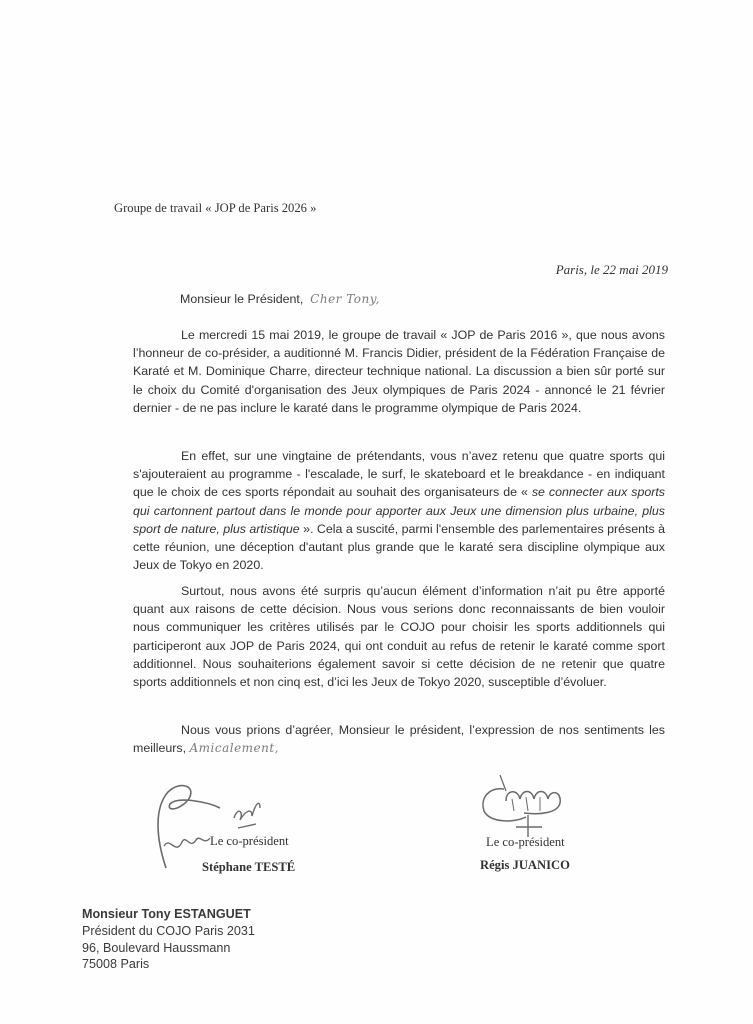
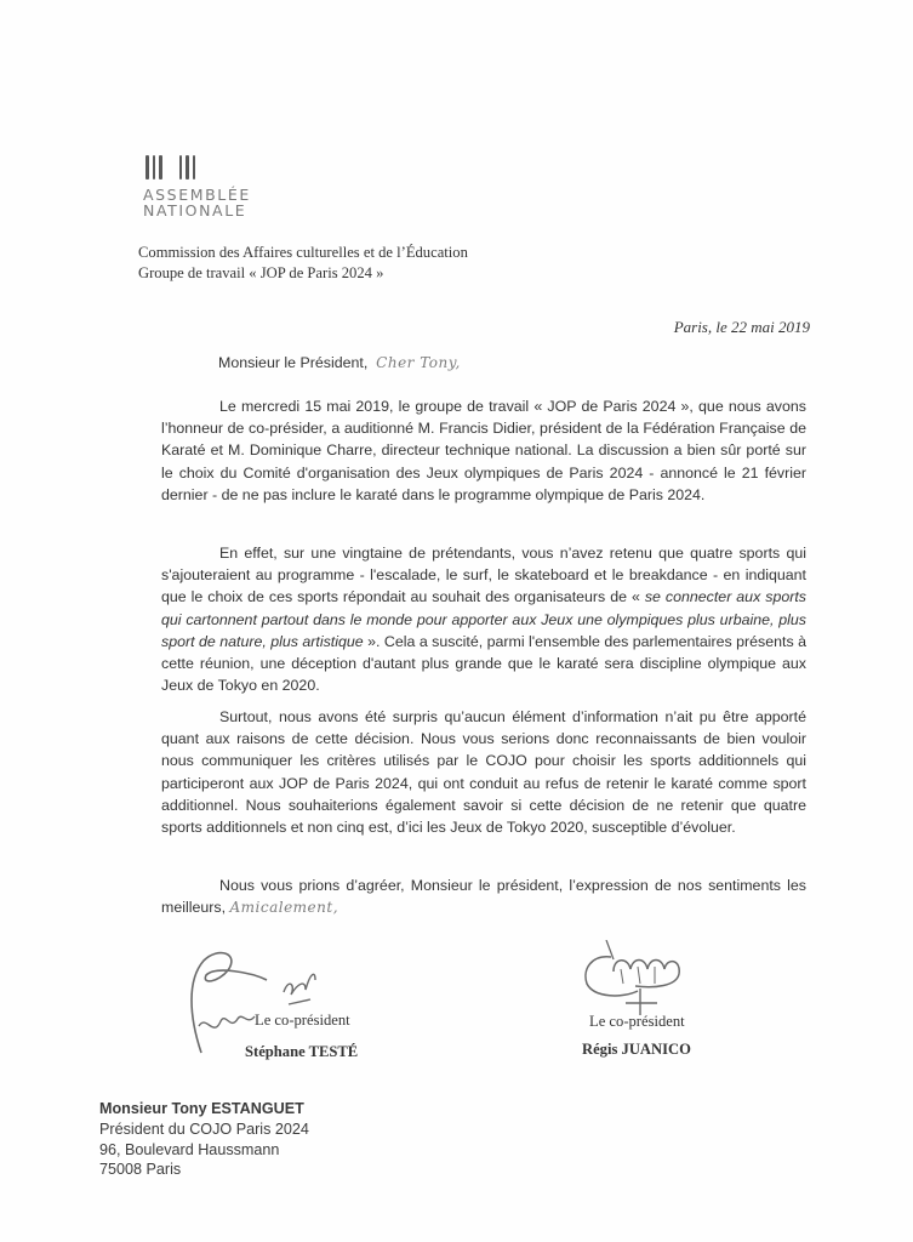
+ ASSEMBLÉE
+ NATIONALE
+ Commission des Affaires culturelles et de l’Éducation
- Groupe de travail « JOP de Paris 2026 »
+ Groupe de travail « JOP de Paris 2024 »
  Paris, le 22 mai 2019
  Monsieur le Président, Cher Tony,
- Le mercredi 15 mai 2019, le groupe de travail « JOP de Paris 2016 », que nous avons l’honneur de co-présider, a auditionné M. Francis Didier, président de la Fédération Française de Karaté et M. Dominique Charre, directeur technique national. La discussion a bien sûr porté sur le choix du Comité d'organisation des Jeux olympiques de Paris 2024 - annoncé le 21 février dernier - de ne pas inclure le karaté dans le programme olympique de Paris 2024.
+ Le mercredi 15 mai 2019, le groupe de travail « JOP de Paris 2024 », que nous avons l’honneur de co-présider, a auditionné M. Francis Didier, président de la Fédération Française de Karaté et M. Dominique Charre, directeur technique national. La discussion a bien sûr porté sur le choix du Comité d'organisation des Jeux olympiques de Paris 2024 - annoncé le 21 février dernier - de ne pas inclure le karaté dans le programme olympique de Paris 2024.
- En effet, sur une vingtaine de prétendants, vous n’avez retenu que quatre sports qui s'ajouteraient au programme - l'escalade, le surf, le skateboard et le breakdance - en indiquant que le choix de ces sports répondait au souhait des organisateurs de « se connecter aux sports qui cartonnent partout dans le monde pour apporter aux Jeux une dimension plus urbaine, plus sport de nature, plus artistique ». Cela a suscité, parmi l'ensemble des parlementaires présents à cette réunion, une déception d'autant plus grande que le karaté sera discipline olympique aux Jeux de Tokyo en 2020.
+ En effet, sur une vingtaine de prétendants, vous n’avez retenu que quatre sports qui s'ajouteraient au programme - l'escalade, le surf, le skateboard et le breakdance - en indiquant que le choix de ces sports répondait au souhait des organisateurs de « se connecter aux sports qui cartonnent partout dans le monde pour apporter aux Jeux une olympiques plus urbaine, plus sport de nature, plus artistique ». Cela a suscité, parmi l'ensemble des parlementaires présents à cette réunion, une déception d'autant plus grande que le karaté sera discipline olympique aux Jeux de Tokyo en 2020.
  Surtout, nous avons été surpris qu’aucun élément d’information n’ait pu être apporté quant aux raisons de cette décision. Nous vous serions donc reconnaissants de bien vouloir nous communiquer les critères utilisés par le COJO pour choisir les sports additionnels qui participeront aux JOP de Paris 2024, qui ont conduit au refus de retenir le karaté comme sport additionnel. Nous souhaiterions également savoir si cette décision de ne retenir que quatre sports additionnels et non cinq est, d’ici les Jeux de Tokyo 2020, susceptible d’évoluer.
  Nous vous prions d’agréer, Monsieur le président, l’expression de nos sentiments les meilleurs, Amicalement,
  Le co-président
  Stéphane TESTÉ
  Le co-président
  Régis JUANICO
  Monsieur Tony ESTANGUET
- Président du COJO Paris 2031
+ Président du COJO Paris 2024
  96, Boulevard Haussmann
  75008 Paris
